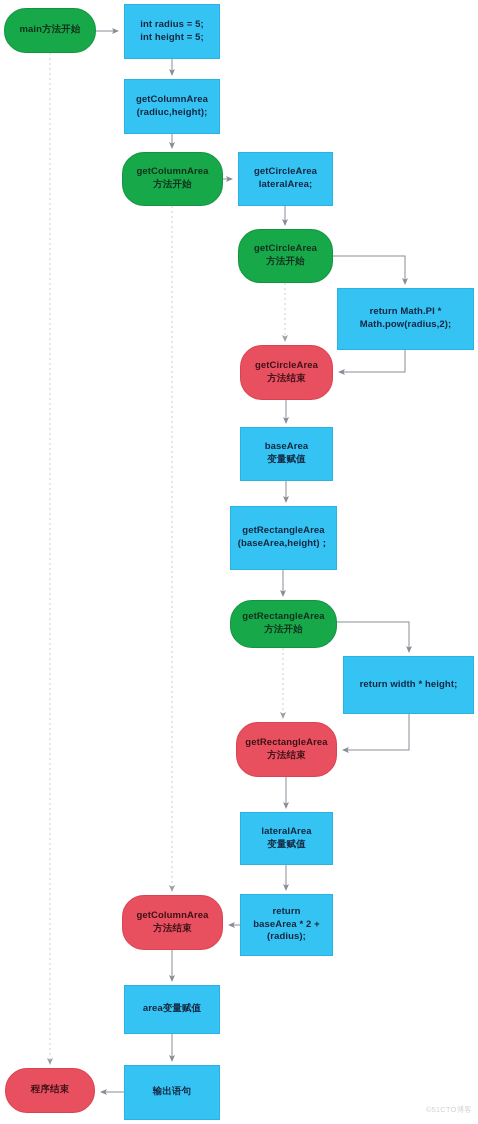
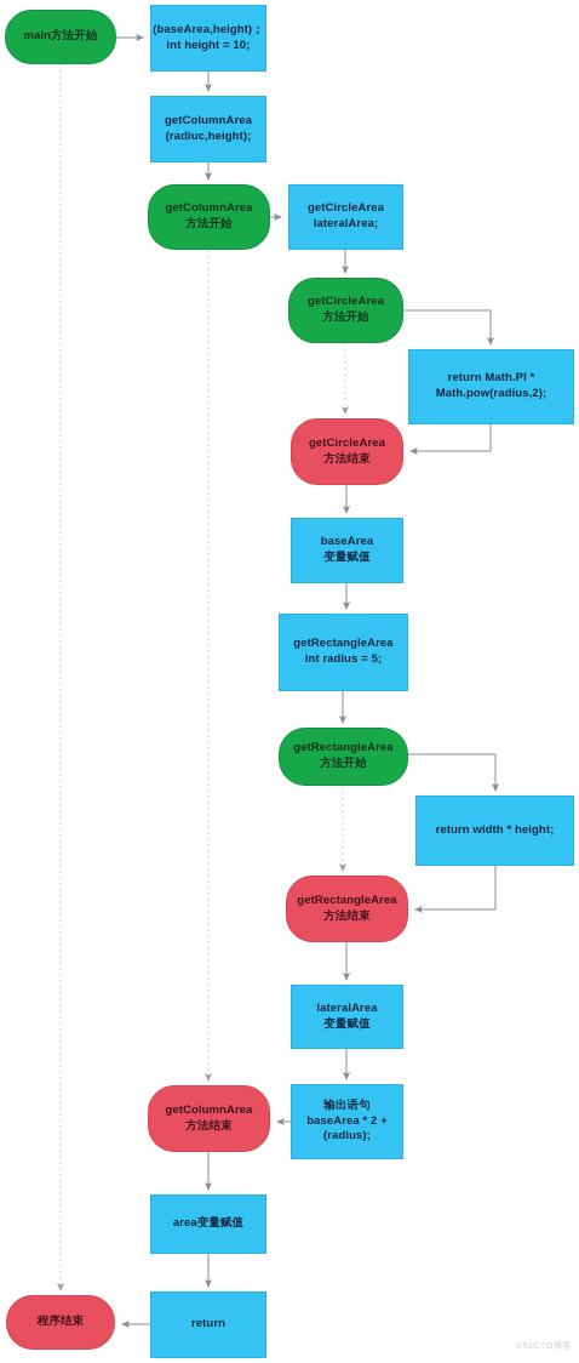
  main方法开始
- int radius = 5;
+ (baseArea,height)；
- int height = 5;
+ int height = 10;
  getColumnArea
  (radiuc,height);
  getColumnArea
  方法开始
  getCircleArea
  lateralArea;
  getCircleArea
  方法开始
  return Math.PI *
  Math.pow(radius,2);
  getCircleArea
  方法结束
  baseArea
  变量赋值
  getRectangleArea
- (baseArea,height)；
+ int radius = 5;
  getRectangleArea
  方法开始
  return width * height;
  getRectangleArea
  方法结束
  lateralArea
  变量赋值
- return
+ 输出语句
  baseArea * 2 +
  (radius);
  getColumnArea
  方法结束
  area变量赋值
- 输出语句
+ return
  程序结束
  ©51CTO博客
